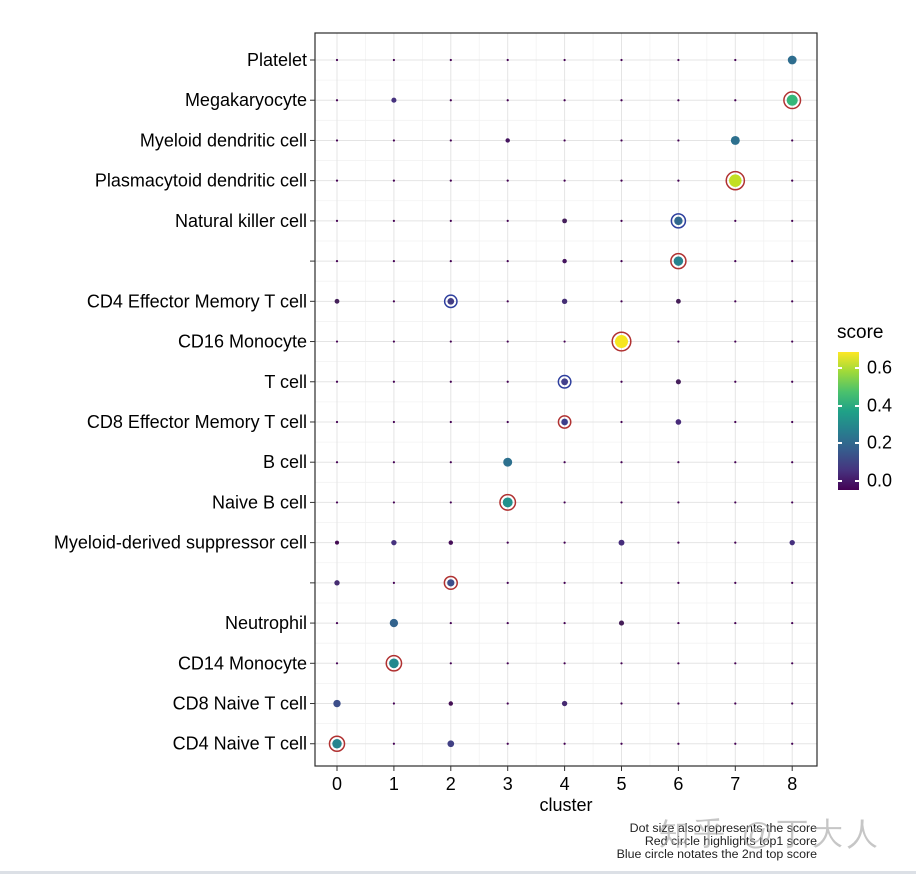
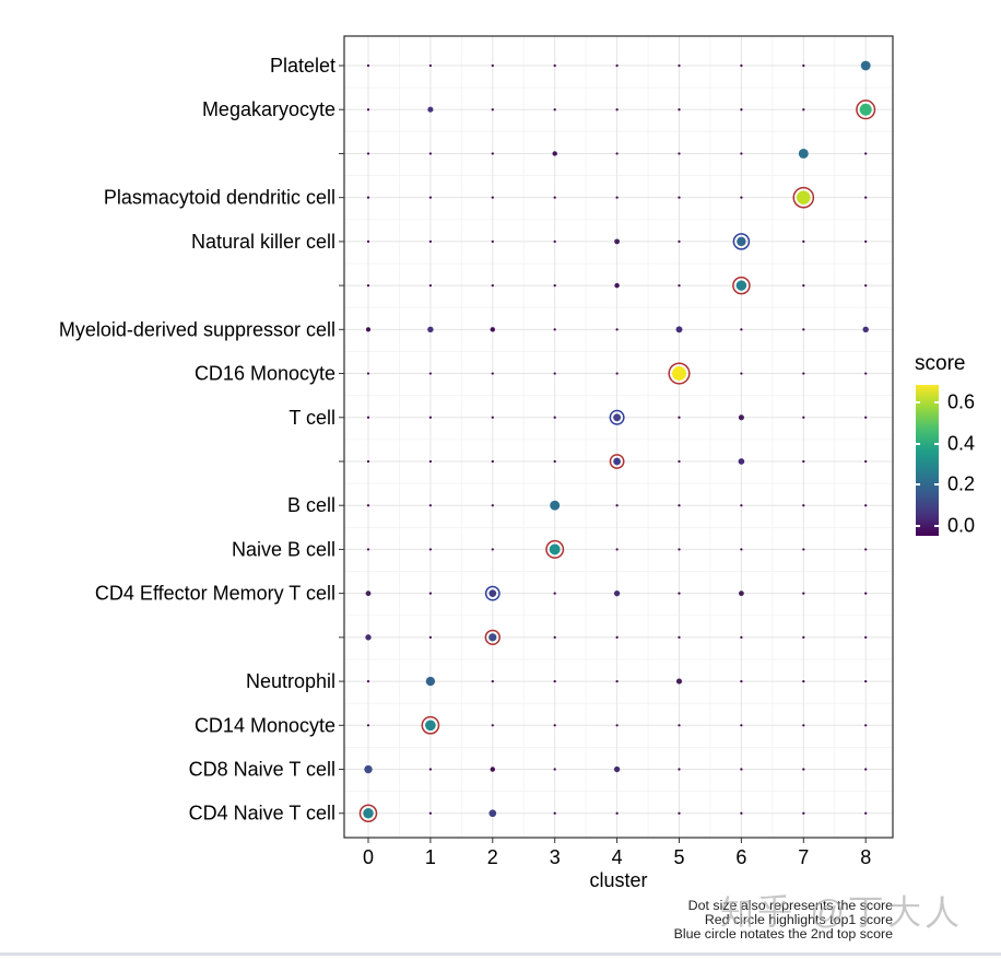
  cluster
  Platelet
  Megakaryocyte
- Myeloid dendritic cell
  Plasmacytoid dendritic cell
  Natural killer cell
- CD4 Effector Memory T cell
+ Myeloid-derived suppressor cell
  CD16 Monocyte
  T cell
- CD8 Effector Memory T cell
  B cell
  Naive B cell
- Myeloid-derived suppressor cell
+ CD4 Effector Memory T cell
  Neutrophil
  CD14 Monocyte
  CD8 Naive T cell
  CD4 Naive T cell
  0
  1
  2
  3
  4
  5
  6
  7
  8
  score
  0.6
  0.4
  0.2
  0.0
  Dot size also represents the score
  Red circle highlights top1 score
  Blue circle notates the 2nd top score
  知乎 @丁大人
